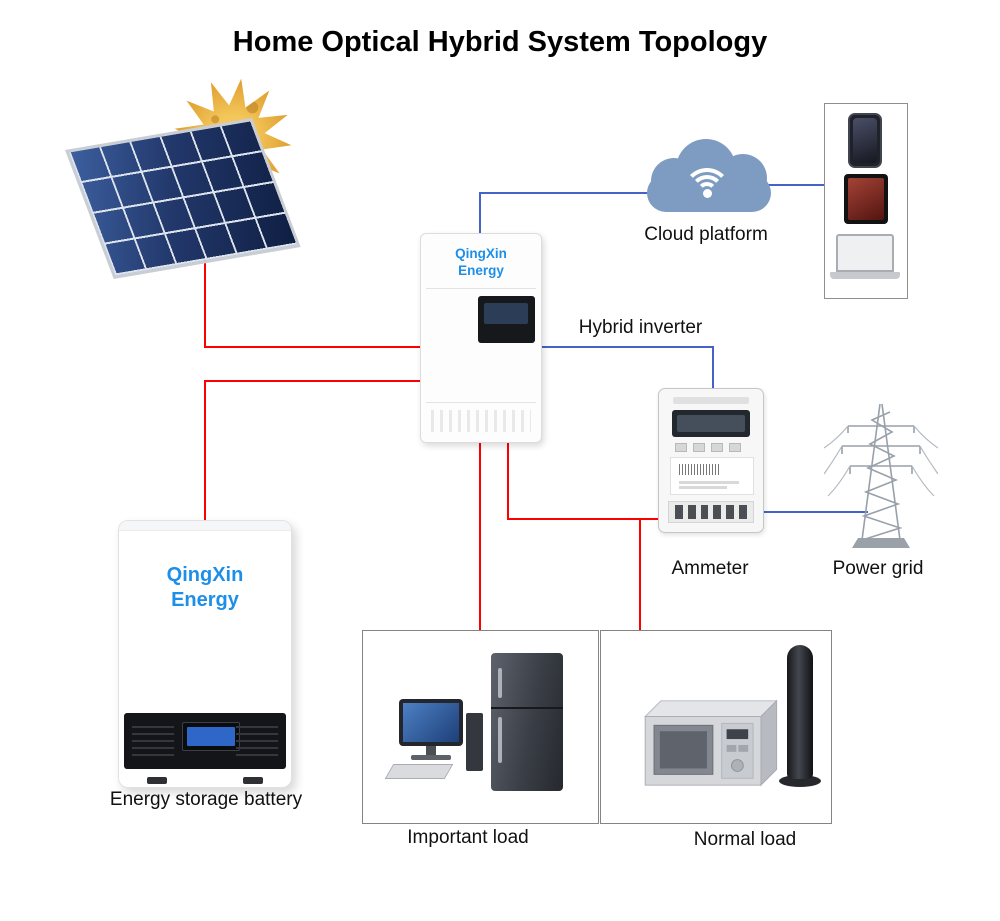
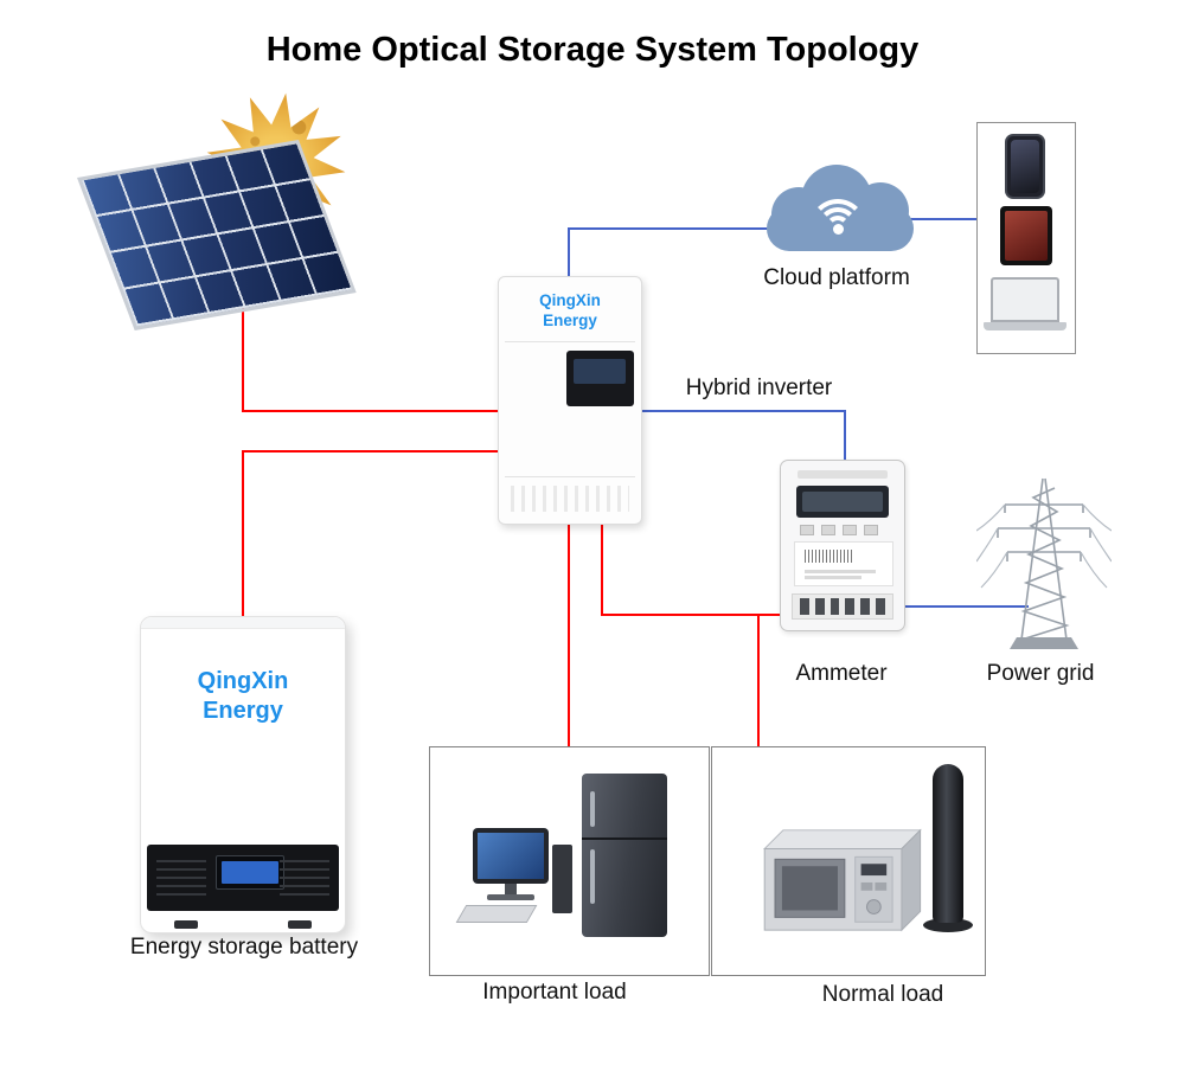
- Home Optical Hybrid System Topology
+ Home Optical Storage System Topology
  QingXin
  Energy
  Hybrid inverter
  Cloud platform
  Ammeter
  Power grid
  QingXin
  Energy
  Energy storage battery
  Important load
  Normal load
